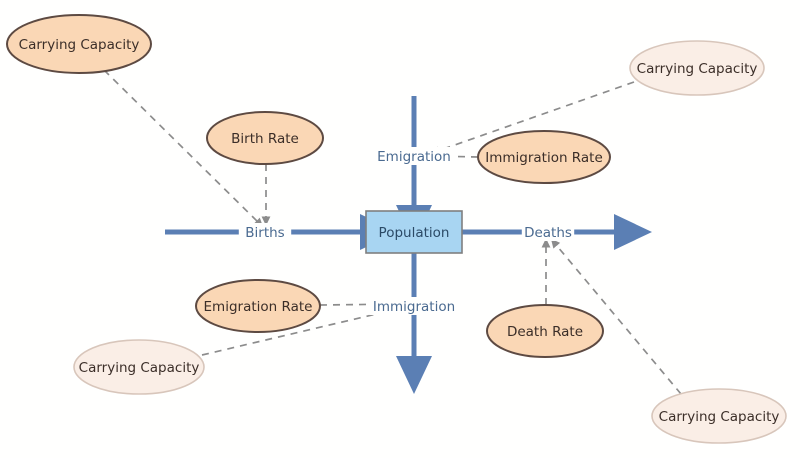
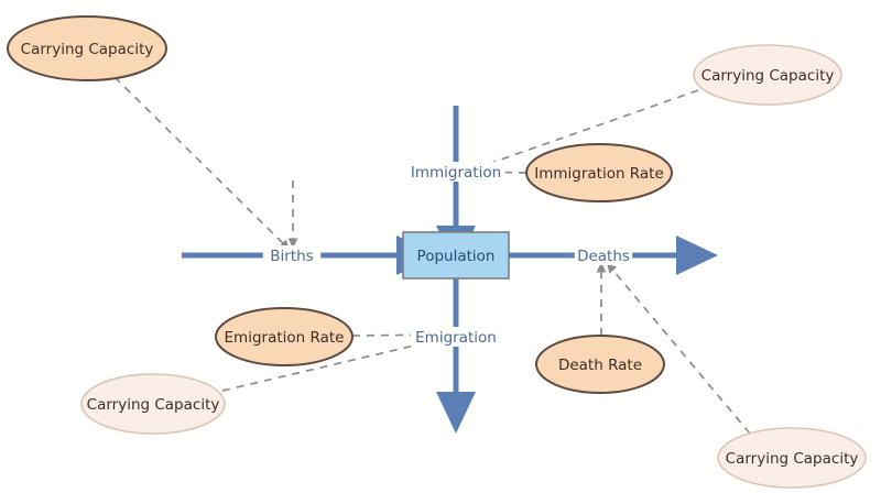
  Population
  Carrying Capacity
- Birth Rate
  Carrying Capacity
  Immigration Rate
  Emigration Rate
  Carrying Capacity
  Death Rate
  Carrying Capacity
  Births
- Emigration
+ Immigration
  Deaths
- Immigration
+ Emigration
